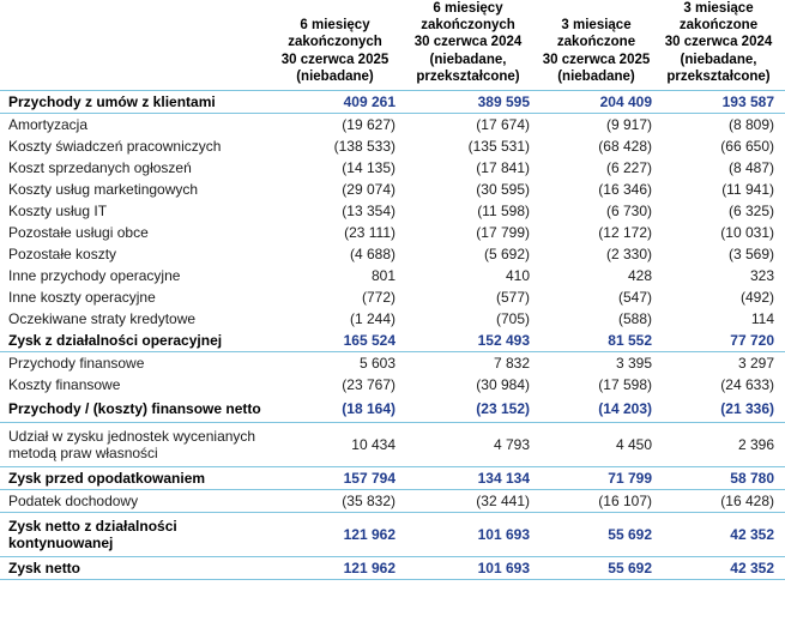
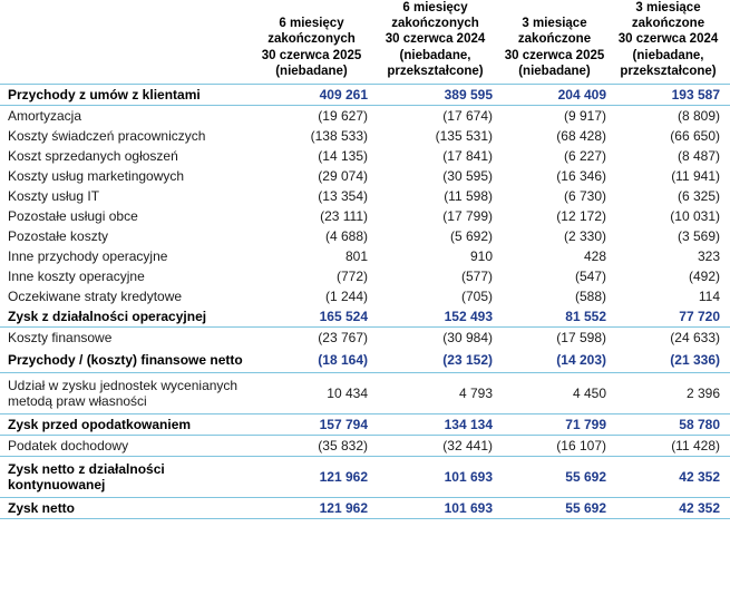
  	6 miesięcy zakończonych 30 czerwca 2025 (niebadane)	6 miesięcy zakończonych 30 czerwca 2024 (niebadane, przekształcone)	3 miesiące zakończone 30 czerwca 2025 (niebadane)	3 miesiące zakończone 30 czerwca 2024 (niebadane, przekształcone)
  Przychody z umów z klientami	409 261	389 595	204 409	193 587
  Amortyzacja	(19 627)	(17 674)	(9 917)	(8 809)
  Koszty świadczeń pracowniczych	(138 533)	(135 531)	(68 428)	(66 650)
  Koszt sprzedanych ogłoszeń	(14 135)	(17 841)	(6 227)	(8 487)
  Koszty usług marketingowych	(29 074)	(30 595)	(16 346)	(11 941)
  Koszty usług IT	(13 354)	(11 598)	(6 730)	(6 325)
  Pozostałe usługi obce	(23 111)	(17 799)	(12 172)	(10 031)
  Pozostałe koszty	(4 688)	(5 692)	(2 330)	(3 569)
- Inne przychody operacyjne	801	410	428	323
+ Inne przychody operacyjne	801	910	428	323
  Inne koszty operacyjne	(772)	(577)	(547)	(492)
  Oczekiwane straty kredytowe	(1 244)	(705)	(588)	114
  Zysk z działalności operacyjnej	165 524	152 493	81 552	77 720
- Przychody finansowe	5 603	7 832	3 395	3 297
  Koszty finansowe	(23 767)	(30 984)	(17 598)	(24 633)
  Przychody / (koszty) finansowe netto	(18 164)	(23 152)	(14 203)	(21 336)
  Udział w zysku jednostek wycenianych metodą praw własności	10 434	4 793	4 450	2 396
  Zysk przed opodatkowaniem	157 794	134 134	71 799	58 780
- Podatek dochodowy	(35 832)	(32 441)	(16 107)	(16 428)
+ Podatek dochodowy	(35 832)	(32 441)	(16 107)	(11 428)
  Zysk netto z działalności kontynuowanej	121 962	101 693	55 692	42 352
  Zysk netto	121 962	101 693	55 692	42 352
